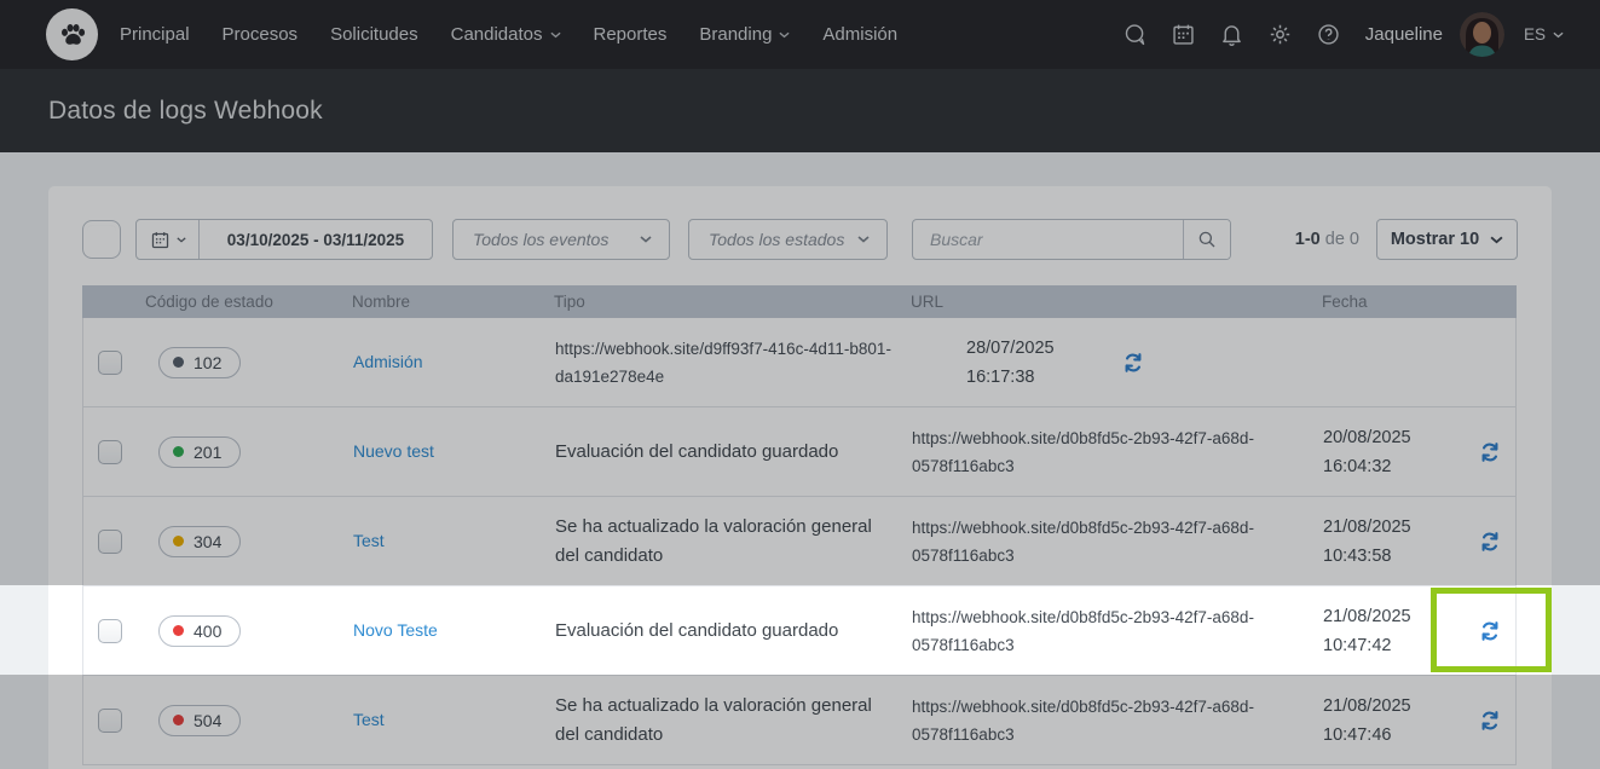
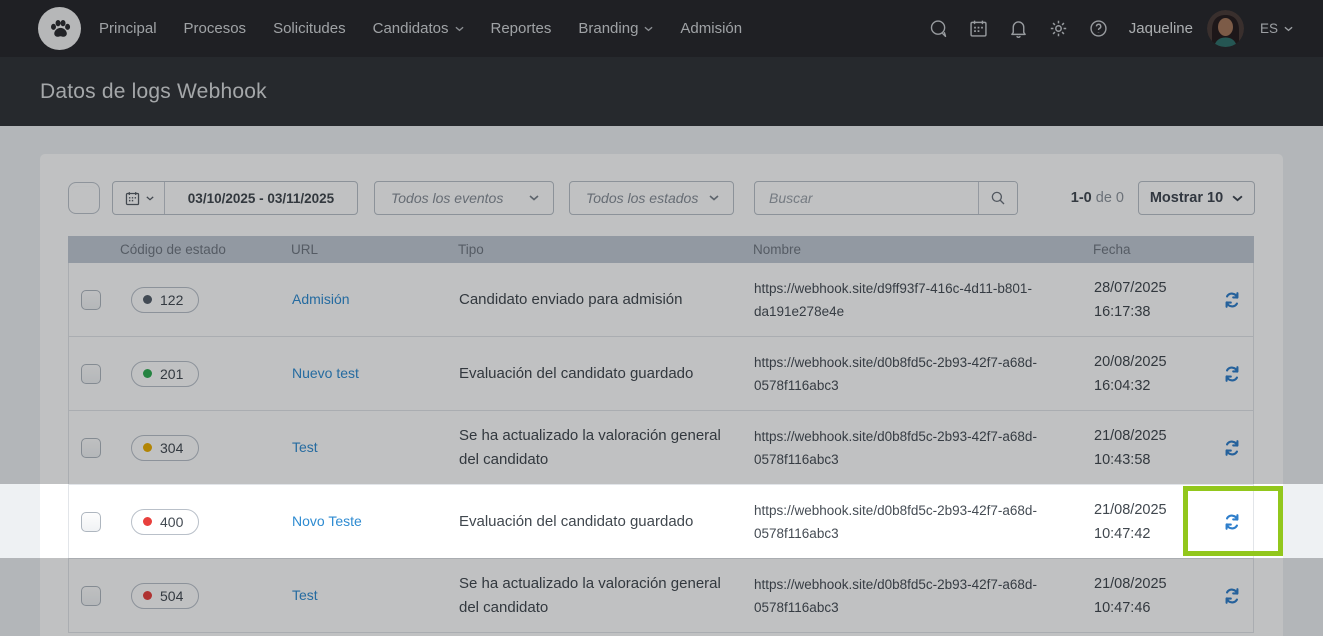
  Principal
  Procesos
  Solicitudes
  Candidatos
  Reportes
  Branding
  Admisión
  Jaqueline
  ES
  Datos de logs Webhook
  03/10/2025 - 03/11/2025
  Todos los eventos
  Todos los estados
  Buscar
  1-0 de 0
  Mostrar 10
  Código de estado
- Nombre
+ URL
  Tipo
- URL
+ Nombre
  Fecha
- 102
+ 122
  Admisión
+ Candidato enviado para admisión
  https://webhook.site/d9ff93f7-416c-4d11-b801-da191e278e4e
  28/07/2025
  16:17:38
  201
  Nuevo test
  Evaluación del candidato guardado
  https://webhook.site/d0b8fd5c-2b93-42f7-a68d-0578f116abc3
  20/08/2025
  16:04:32
  304
  Test
  Se ha actualizado la valoración general del candidato
  https://webhook.site/d0b8fd5c-2b93-42f7-a68d-0578f116abc3
  21/08/2025
  10:43:58
  400
  Novo Teste
  Evaluación del candidato guardado
  https://webhook.site/d0b8fd5c-2b93-42f7-a68d-0578f116abc3
  21/08/2025
  10:47:42
  504
  Test
  Se ha actualizado la valoración general del candidato
  https://webhook.site/d0b8fd5c-2b93-42f7-a68d-0578f116abc3
  21/08/2025
  10:47:46
